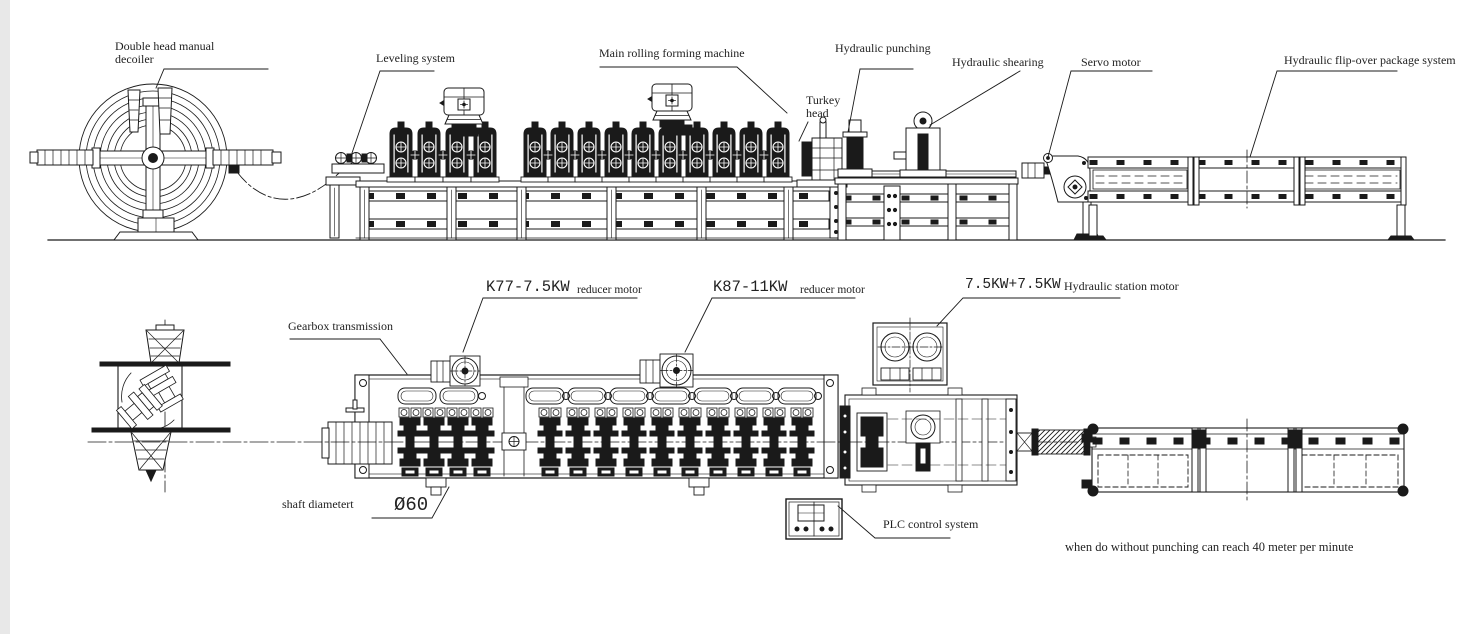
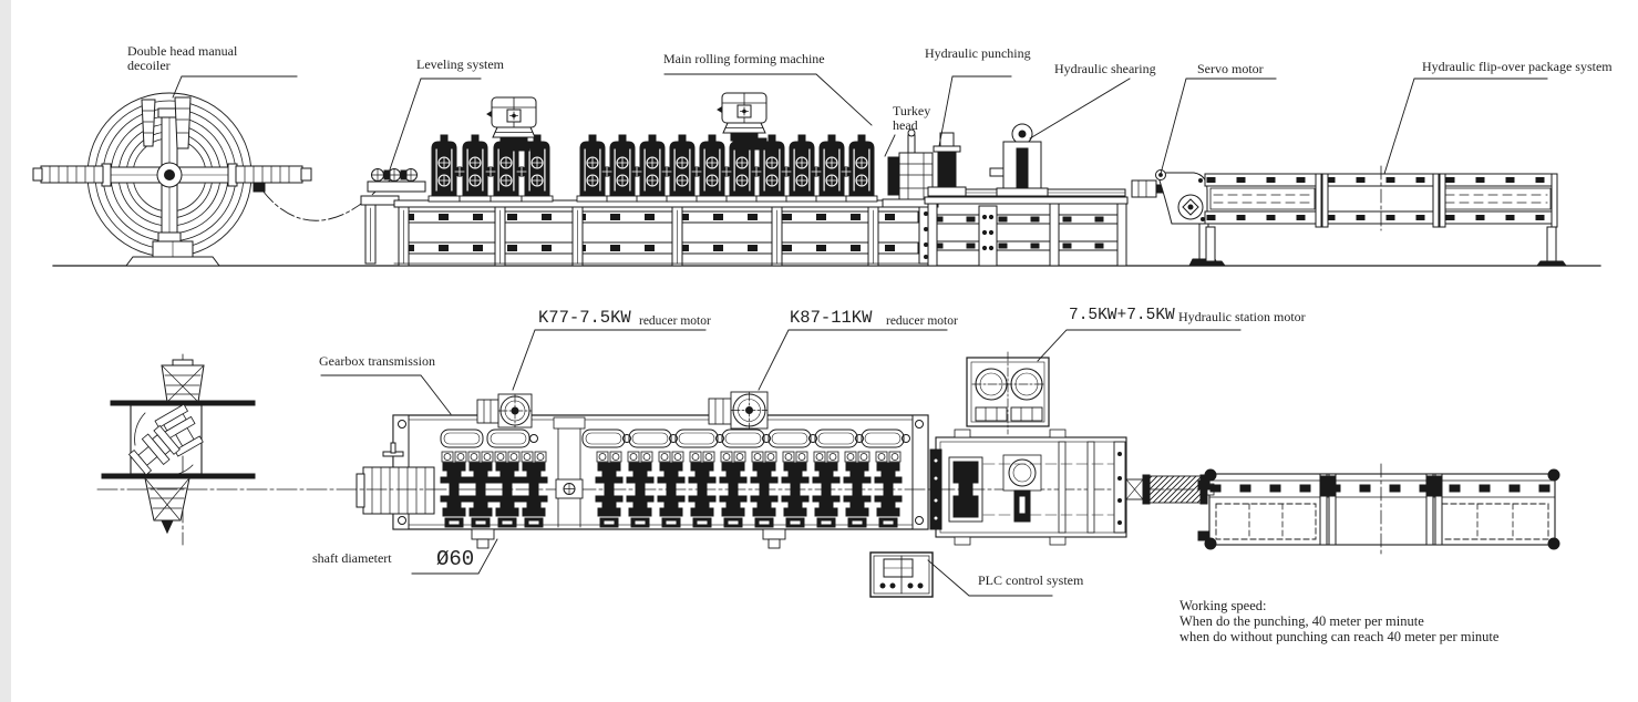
  Double head manual
  decoiler
  Leveling system
  Main rolling forming machine
  Hydraulic punching
  Turkey
  head
  Hydraulic shearing
  Servo motor
  Hydraulic flip-over package system
  K77-7.5KW
  reducer motor
  K87-11KW
  reducer motor
  7.5KW+7.5KW
  Hydraulic station motor
  Gearbox transmission
  shaft diametert
  Ø60
  PLC control system
+ Working speed:
+ When do the punching, 40 meter per minute
  when do without punching can reach 40 meter per minute
